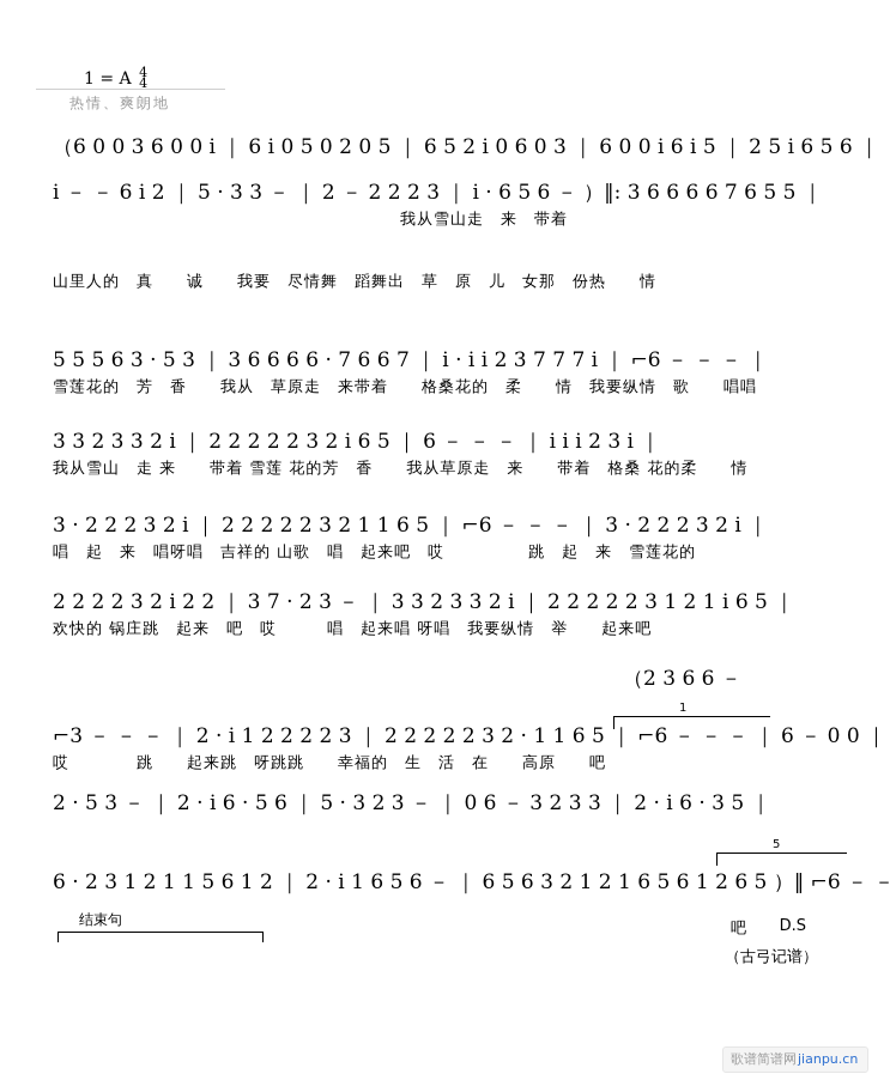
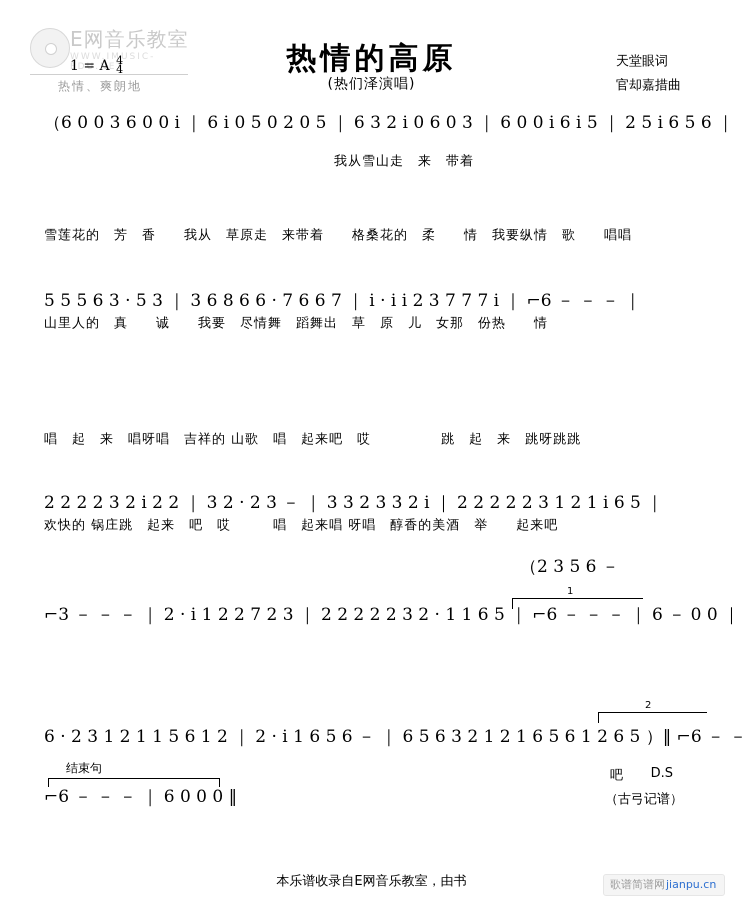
+ E网音乐教室
+ WWW.IMUSIC-EDU.NET
  热情、爽朗地
+ 热情的高原
+ (热们泽演唱)
+ 天堂眼词
+ 官却嘉措曲
  1 = A
  4
  4
- （6 0 0 3 6 0 0 i ｜ 6 i 0 5 0 2 0 5 ｜ 6 5 2 i 0 6 0 3 ｜ 6 0 0 i 6 i 5 ｜ 2 5 i 6 5 6 ｜
+ （6 0 0 3 6 0 0 i ｜ 6 i 0 5 0 2 0 5 ｜ 6 3 2 i 0 6 0 3 ｜ 6 0 0 i 6 i 5 ｜ 2 5 i 6 5 6 ｜
- i － － 6 i 2 ｜ 5 · 3 3 － ｜ 2 － 2 2 2 3 ｜ i · 6 5 6 － ）‖: 3 6 6 6 6 7 6 5 5 ｜
  我从雪山走 来 带着
- 山里人的 真 诚 我要 尽情舞 蹈舞出 草 原 儿 女那 份热 情
+ 雪莲花的 芳 香 我从 草原走 来带着 格桑花的 柔 情 我要纵情 歌 唱唱
- 5 5 5 6 3 · 5 3 ｜ 3 6 6 6 6 · 7 6 6 7 ｜ i · i i 2 3 7 7 7 i ｜ ⌐6 － － － ｜
+ 5 5 5 6 3 · 5 3 ｜ 3 6 8 6 6 · 7 6 6 7 ｜ i · i i 2 3 7 7 7 i ｜ ⌐6 － － － ｜
- 雪莲花的 芳 香 我从 草原走 来带着 格桑花的 柔 情 我要纵情 歌 唱唱
+ 山里人的 真 诚 我要 尽情舞 蹈舞出 草 原 儿 女那 份热 情
- 3 3 2 3 3 2 i ｜ 2 2 2 2 2 3 2 i 6 5 ｜ 6 － － － ｜ i i i 2 3 i ｜
- 我从雪山 走 来 带着 雪莲 花的芳 香 我从草原走 来 带着 格桑 花的柔 情
- 3 · 2 2 2 3 2 i ｜ 2 2 2 2 2 3 2 1 1 6 5 ｜ ⌐6 － － － ｜ 3 · 2 2 2 3 2 i ｜
- 唱 起 来 唱呀唱 吉祥的 山歌 唱 起来吧 哎 跳 起 来 雪莲花的
+ 唱 起 来 唱呀唱 吉祥的 山歌 唱 起来吧 哎 跳 起 来 跳呀跳跳
- 2 2 2 2 3 2 i 2 2 ｜ 3 7 · 2 3 － ｜ 3 3 2 3 3 2 i ｜ 2 2 2 2 2 3 1 2 1 i 6 5 ｜
+ 2 2 2 2 3 2 i 2 2 ｜ 3 2 · 2 3 － ｜ 3 3 2 3 3 2 i ｜ 2 2 2 2 2 3 1 2 1 i 6 5 ｜
- 欢快的 锅庄跳 起来 吧 哎 唱 起来唱 呀唱 我要纵情 举 起来吧
+ 欢快的 锅庄跳 起来 吧 哎 唱 起来唱 呀唱 醇香的美酒 举 起来吧
- （2 3 6 6 －
+ （2 3 5 6 －
  1
- ⌐3 － － － ｜ 2 · i 1 2 2 2 2 3 ｜ 2 2 2 2 2 3 2 · 1 1 6 5 ｜ ⌐6 － － － ｜ 6 － 0 0 ｜
+ ⌐3 － － － ｜ 2 · i 1 2 2 7 2 3 ｜ 2 2 2 2 2 3 2 · 1 1 6 5 ｜ ⌐6 － － － ｜ 6 － 0 0 ｜
- 哎 跳 起来跳 呀跳跳 幸福的 生 活 在 高原 吧
- 2 · 5 3 － ｜ 2 · i 6 · 5 6 ｜ 5 · 3 2 3 － ｜ 0 6 － 3 2 3 3 ｜ 2 · i 6 · 3 5 ｜
- 5
+ 2
  6 · 2 3 1 2 1 1 5 6 1 2 ｜ 2 · i 1 6 5 6 － ｜ 6 5 6 3 2 1 2 1 6 5 6 1 2 6 5 ）‖ ⌐6 － －
  吧
  D.S
  结束句
+ ⌐6 － － － ｜ 6 0 0 0 ‖
  （古弓记谱）
+ 本乐谱收录自E网音乐教室，由书
  歌谱简谱网
  jianpu.cn
